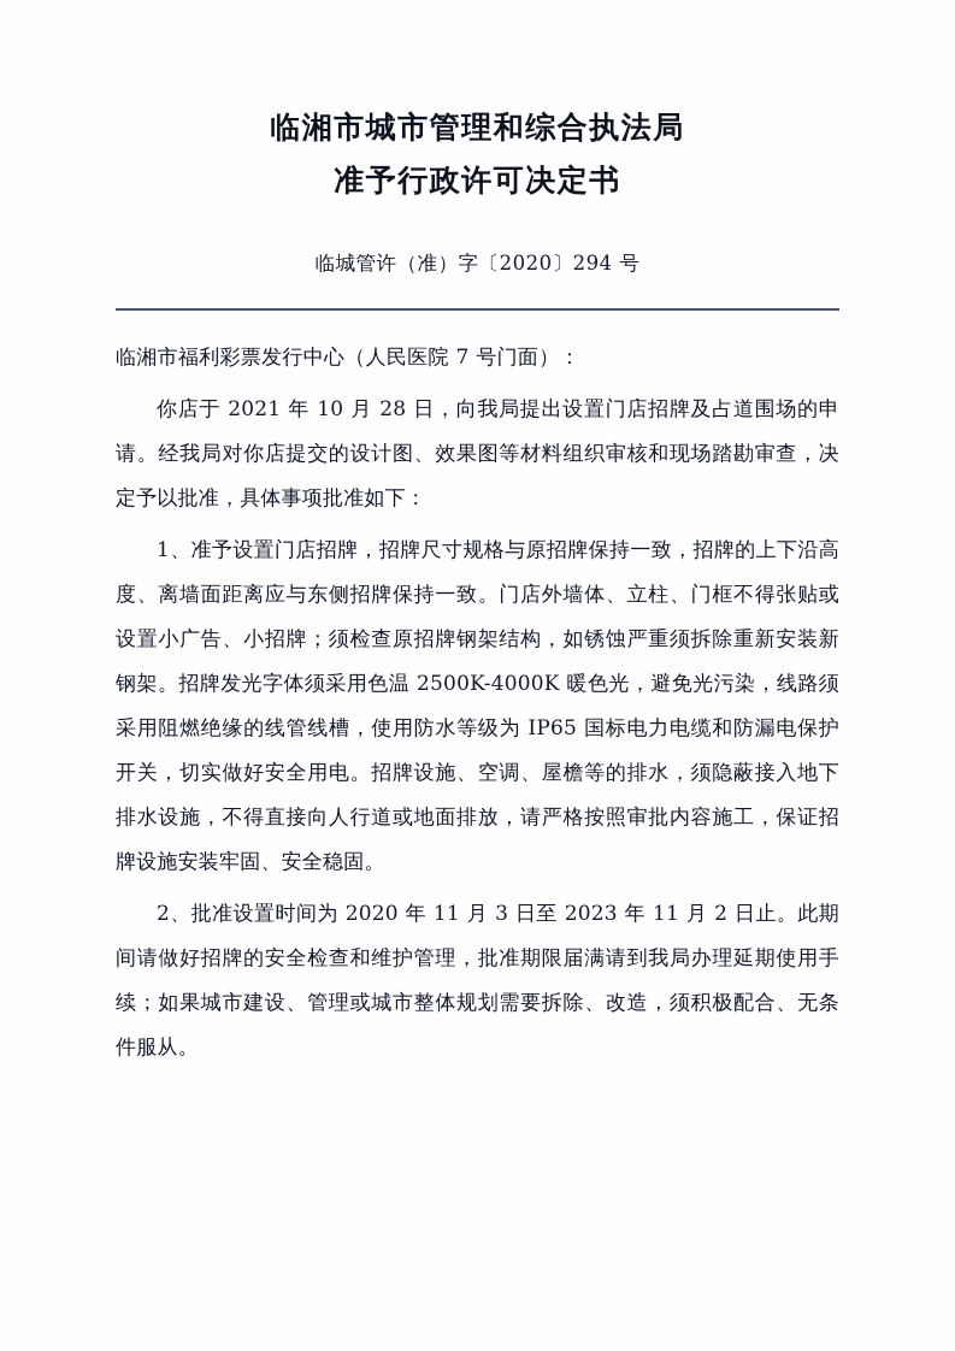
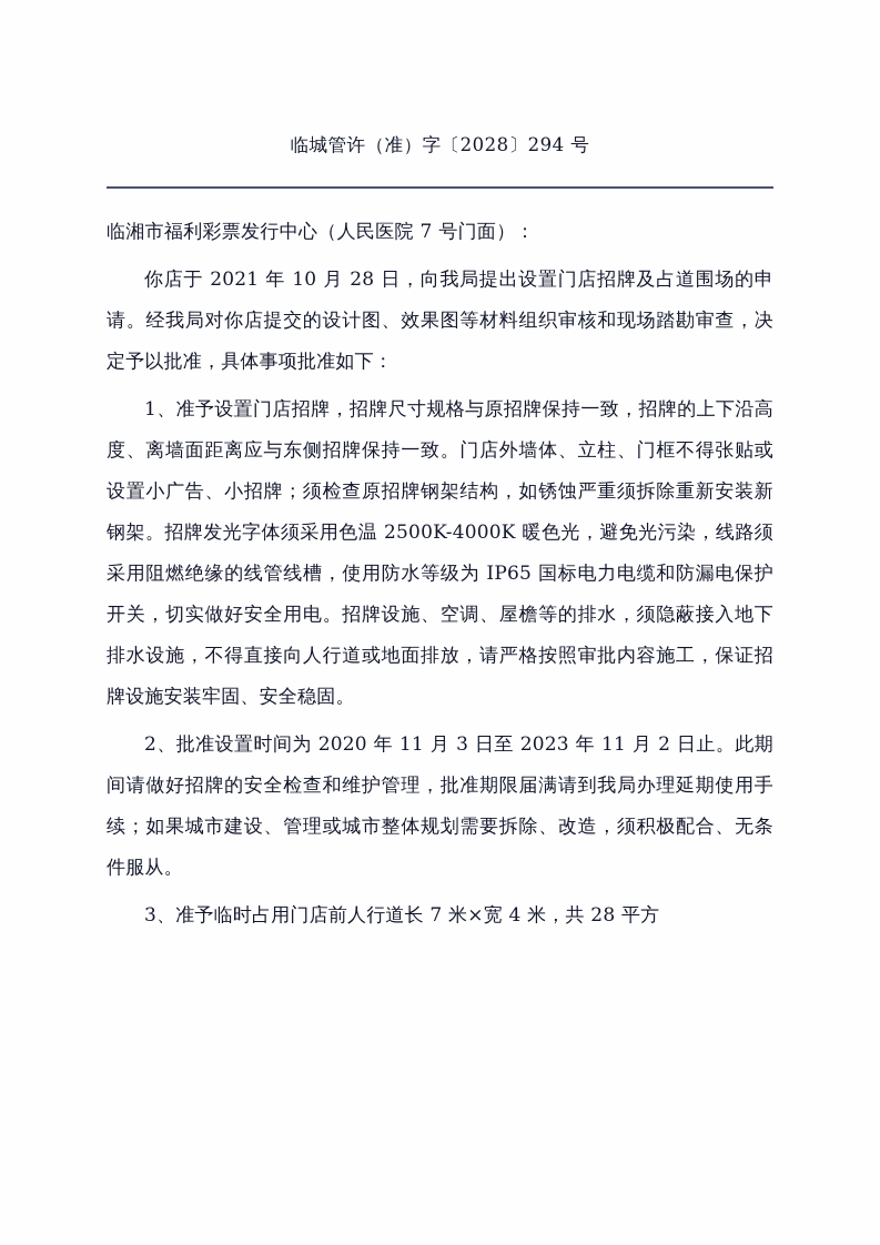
- 临湘市城市管理和综合执法局
- 准予行政许可决定书
- 临城管许（准）字〔2020〕294 号
+ 临城管许（准）字〔2028〕294 号
  临湘市福利彩票发行中心（人民医院 7 号门面）：
  你店于 2021 年 10 月 28 日，向我局提出设置门店招牌及占道围场的申请。经我局对你店提交的设计图、效果图等材料组织审核和现场踏勘审查，决定予以批准，具体事项批准如下：
  1、准予设置门店招牌，招牌尺寸规格与原招牌保持一致，招牌的上下沿高度、离墙面距离应与东侧招牌保持一致。门店外墙体、立柱、门框不得张贴或设置小广告、小招牌；须检查原招牌钢架结构，如锈蚀严重须拆除重新安装新钢架。招牌发光字体须采用色温 2500K-4000K 暖色光，避免光污染，线路须采用阻燃绝缘的线管线槽，使用防水等级为 IP65 国标电力电缆和防漏电保护开关，切实做好安全用电。招牌设施、空调、屋檐等的排水，须隐蔽接入地下排水设施，不得直接向人行道或地面排放，请严格按照审批内容施工，保证招牌设施安装牢固、安全稳固。
  2、批准设置时间为 2020 年 11 月 3 日至 2023 年 11 月 2 日止。此期间请做好招牌的安全检查和维护管理，批准期限届满请到我局办理延期使用手续；如果城市建设、管理或城市整体规划需要拆除、改造，须积极配合、无条件服从。
+ 3、准予临时占用门店前人行道长 7 米×宽 4 米，共 28 平方
